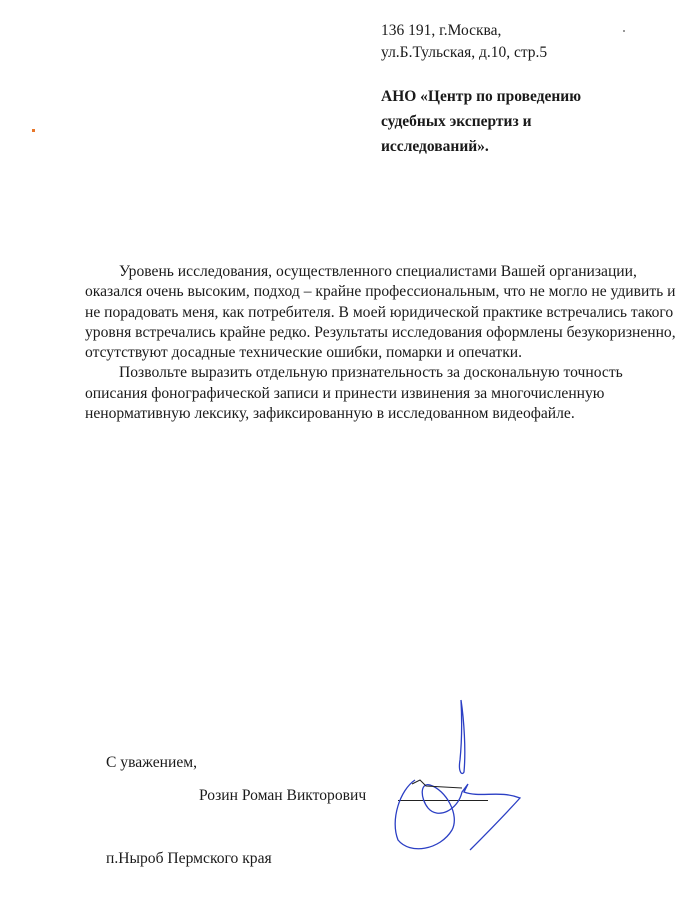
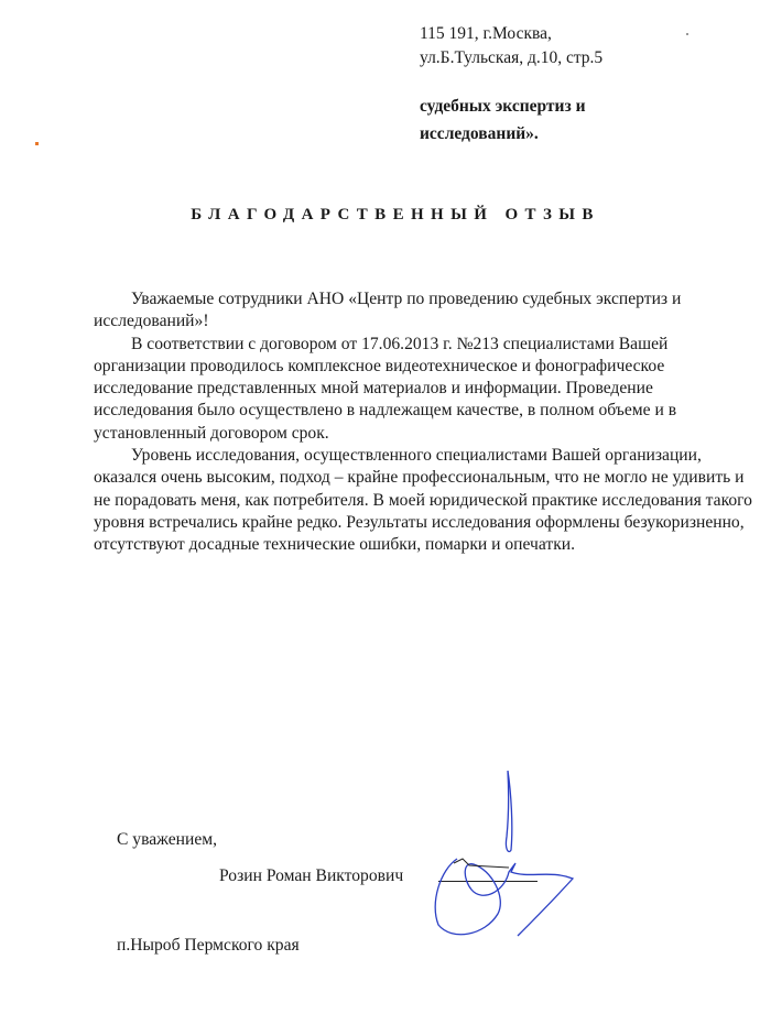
- 136 191, г.Москва,
+ 115 191, г.Москва,
  ул.Б.Тульская, д.10, стр.5
- АНО «Центр по проведению
  судебных экспертиз и
  исследований».
+ БЛАГОДАРСТВЕННЫЙ ОТЗЫВ
+ Уважаемые сотрудники АНО «Центр по проведению судебных экспертиз и исследований»!
+ В соответствии с договором от 17.06.2013 г. №213 специалистами Вашей организации проводилось комплексное видеотехническое и фонографическое исследование представленных мной материалов и информации. Проведение исследования было осуществлено в надлежащем качестве, в полном объеме и в установленный договором срок.
- Уровень исследования, осуществленного специалистами Вашей организации, оказался очень высоким, подход – крайне профессиональным, что не могло не удивить и не порадовать меня, как потребителя. В моей юридической практике встречались такого уровня встречались крайне редко. Результаты исследования оформлены безукоризненно, отсутствуют досадные технические ошибки, помарки и опечатки.
+ Уровень исследования, осуществленного специалистами Вашей организации, оказался очень высоким, подход – крайне профессиональным, что не могло не удивить и не порадовать меня, как потребителя. В моей юридической практике исследования такого уровня встречались крайне редко. Результаты исследования оформлены безукоризненно, отсутствуют досадные технические ошибки, помарки и опечатки.
- Позвольте выразить отдельную признательность за доскональную точность описания фонографической записи и принести извинения за многочисленную ненормативную лексику, зафиксированную в исследованном видеофайле.
  С уважением,
  Розин Роман Викторович
  п.Ныроб Пермского края
